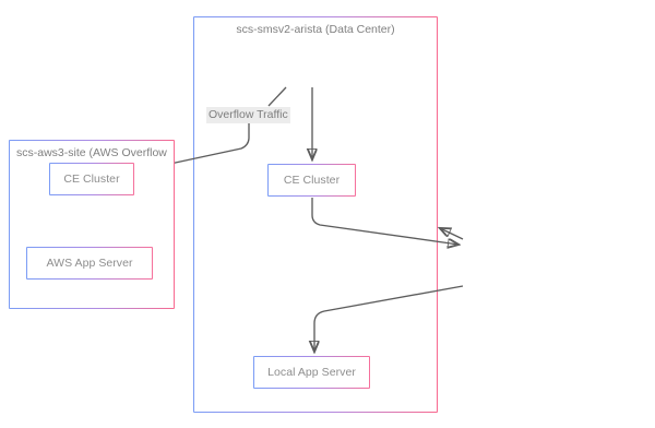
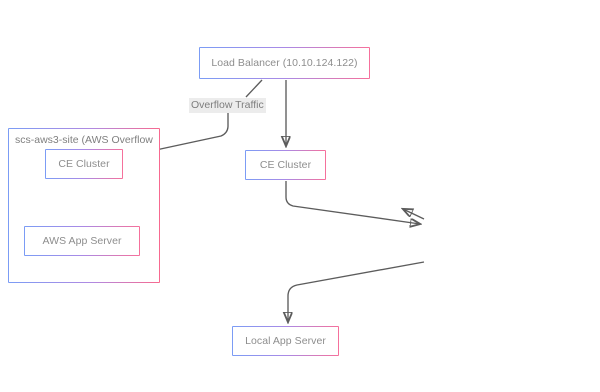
- scs-smsv2-arista (Data Center)
  scs-aws3-site (AWS Overflow
+ Load Balancer (10.10.124.122)
  CE Cluster
  CE Cluster
  AWS App Server
  Local App Server
  Overflow Traffic
